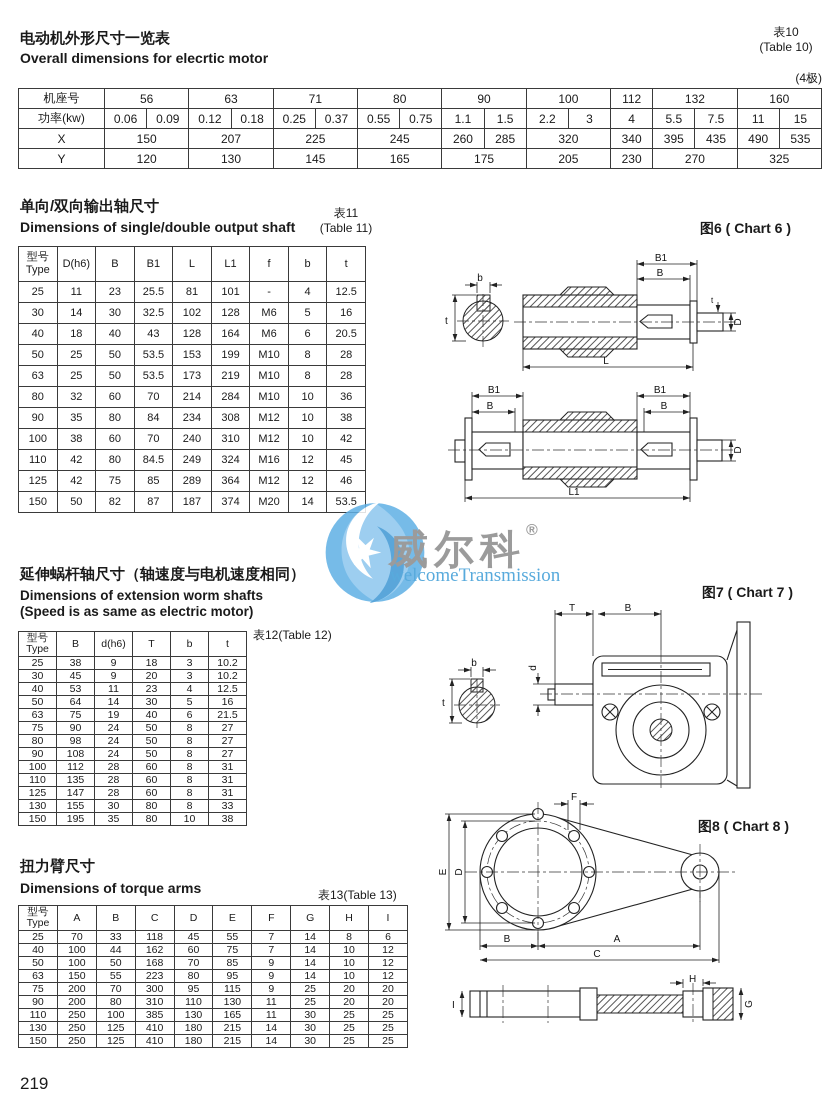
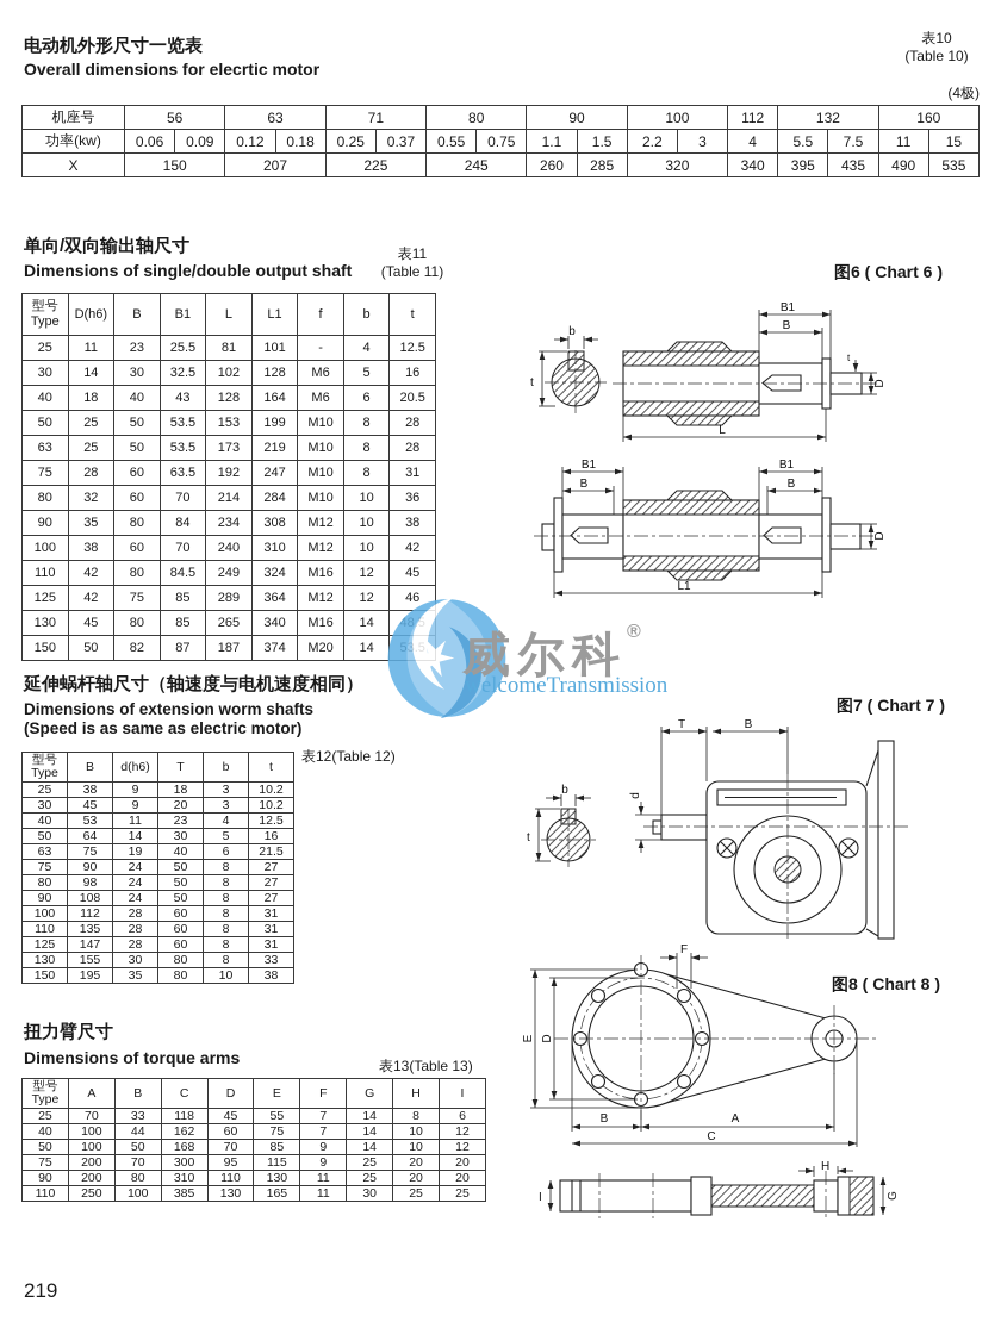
  电动机外形尺寸一览表
  Overall dimensions for elecrtic motor
  表10
  (Table 10)
  (4极)
  机座号	56	63	71	80	90	100	112	132	160
  功率(kw)	0.06	0.09	0.12	0.18	0.25	0.37	0.55	0.75	1.1	1.5	2.2	3	4	5.5	7.5	11	15
  X	150	207	225	245	260	285	320	340	395	435	490	535
- Y	120	130	145	165	175	205	230	270	325
  单向/双向输出轴尺寸
  Dimensions of single/double output shaft
  表11
  (Table 11)
  图6 ( Chart 6 )
  型号 Type	D(h6)	B	B1	L	L1	f	b	t
  25	11	23	25.5	81	101	-	4	12.5
  30	14	30	32.5	102	128	M6	5	16
  40	18	40	43	128	164	M6	6	20.5
  50	25	50	53.5	153	199	M10	8	28
  63	25	50	53.5	173	219	M10	8	28
+ 75	28	60	63.5	192	247	M10	8	31
  80	32	60	70	214	284	M10	10	36
  90	35	80	84	234	308	M12	10	38
  100	38	60	70	240	310	M12	10	42
  110	42	80	84.5	249	324	M16	12	45
  125	42	75	85	289	364	M12	12	46
+ 130	45	80	85	265	340	M16	14	48.5
  150	50	82	87	187	374	M20	14	53.5
  b
  t
  B1
  B
  t
  L
  B1
  B
  B1
  B
  L1
  威尔科®
  welcomeTransmission
  延伸蜗杆轴尺寸（轴速度与电机速度相同）
  Dimensions of extension worm shafts
  (Speed is as same as electric motor)
  表12(Table 12)
  图7 ( Chart 7 )
  型号 Type	B	d(h6)	T	b	t
  25	38	9	18	3	10.2
  30	45	9	20	3	10.2
  40	53	11	23	4	12.5
  50	64	14	30	5	16
  63	75	19	40	6	21.5
  75	90	24	50	8	27
  80	98	24	50	8	27
  90	108	24	50	8	27
  100	112	28	60	8	31
  110	135	28	60	8	31
  125	147	28	60	8	31
  130	155	30	80	8	33
  150	195	35	80	10	38
  b
  t
  T
  B
  扭力臂尺寸
  Dimensions of torque arms
  表13(Table 13)
  图8 ( Chart 8 )
  型号 Type	A	B	C	D	E	F	G	H	I
  25	70	33	118	45	55	7	14	8	6
  40	100	44	162	60	75	7	14	10	12
  50	100	50	168	70	85	9	14	10	12
- 63	150	55	223	80	95	9	14	10	12
  75	200	70	300	95	115	9	25	20	20
  90	200	80	310	110	130	11	25	20	20
  110	250	100	385	130	165	11	30	25	25
- 130	250	125	410	180	215	14	30	25	25
- 150	250	125	410	180	215	14	30	25	25
  F
  B
  A
  C
  I
  H
  219
